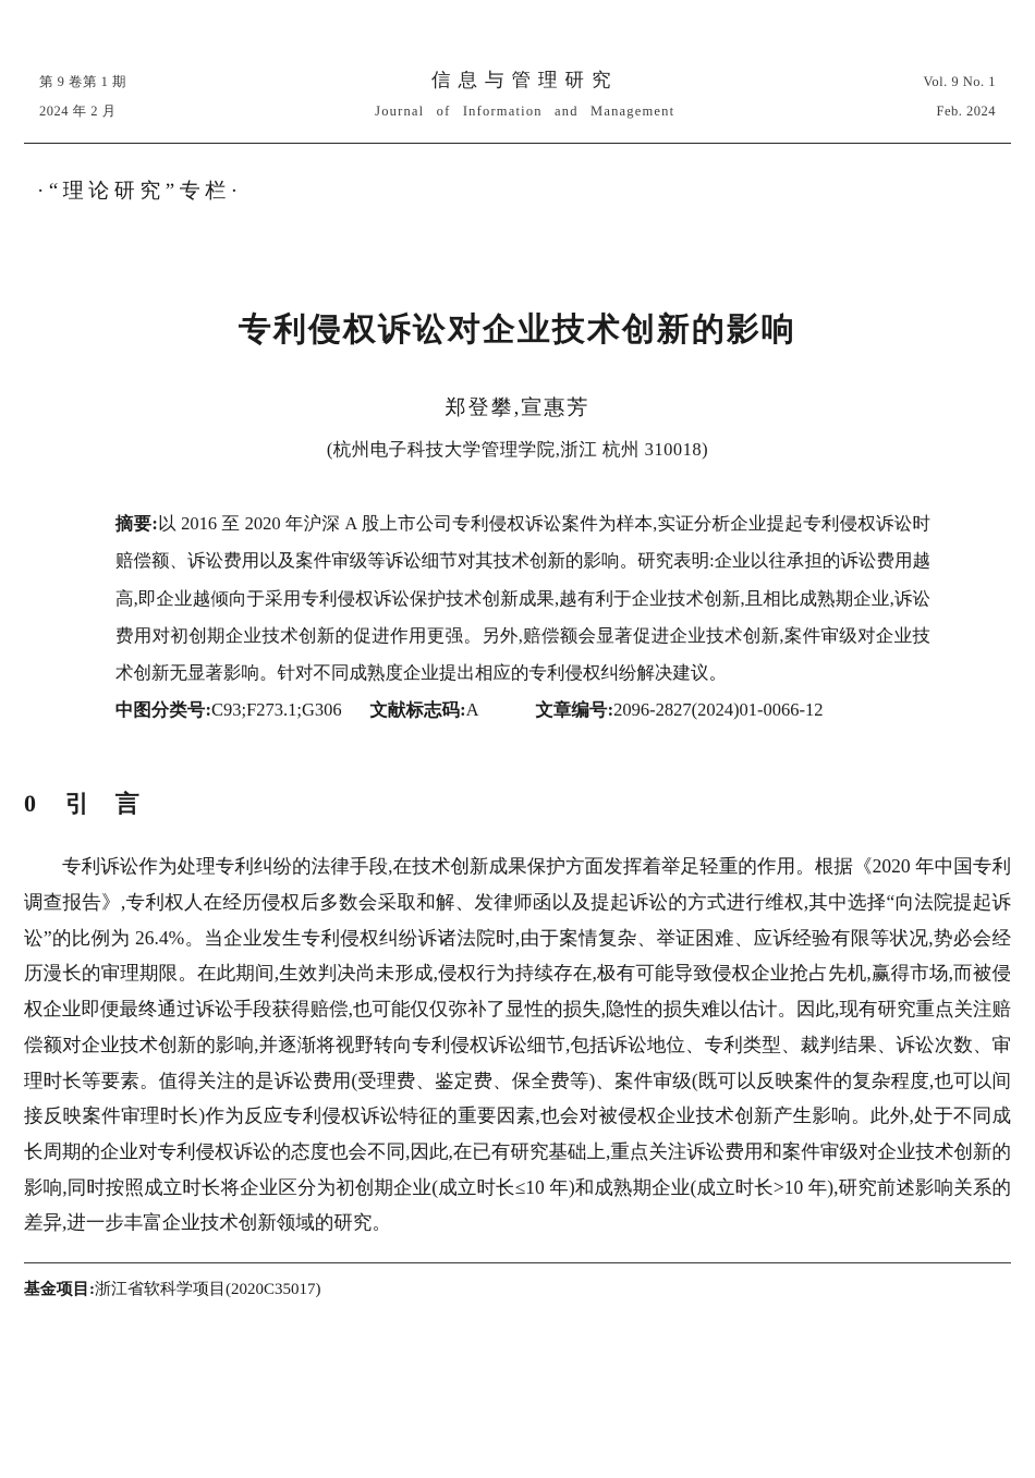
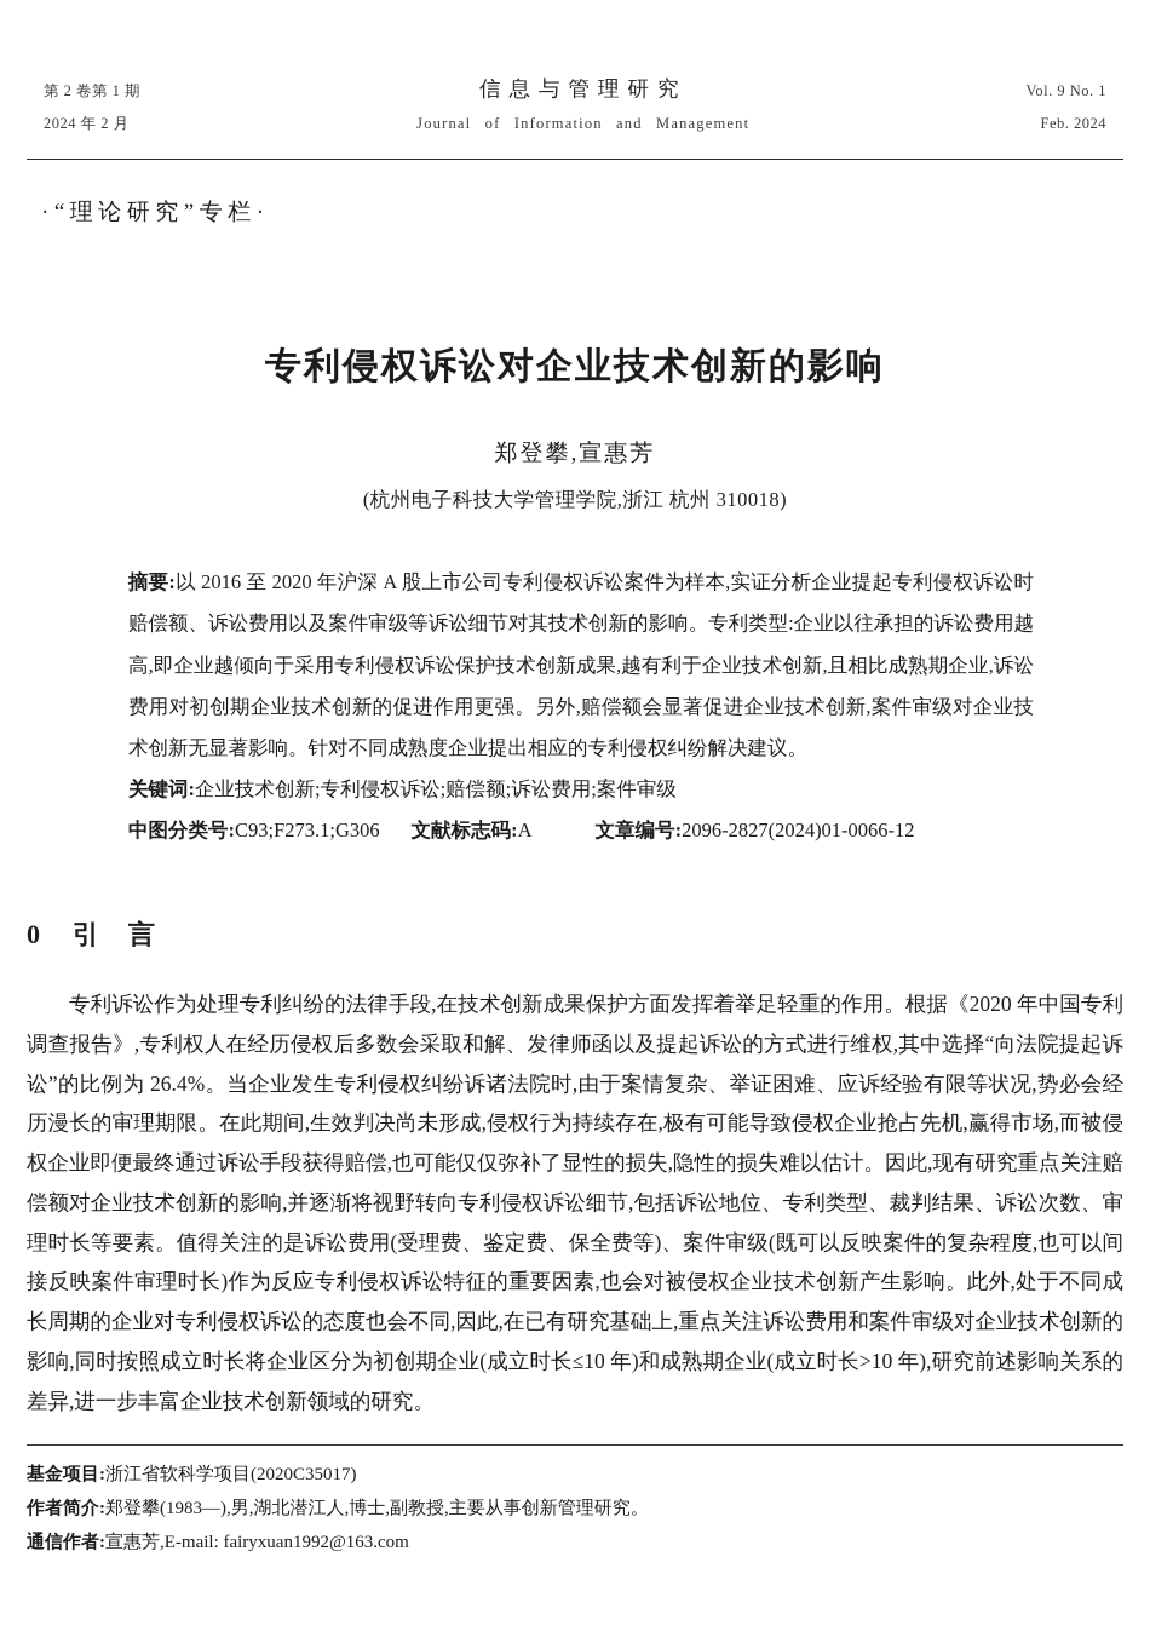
- 第 9 卷第 1 期
+ 第 2 卷第 1 期
  2024 年 2 月
  信息与管理研究
  Journal of Information and Management
  Vol. 9 No. 1
  Feb. 2024
  ·“理论研究”专栏·
  专利侵权诉讼对企业技术创新的影响
  郑登攀,宣惠芳
  (杭州电子科技大学管理学院,浙江 杭州 310018)
- 摘要:以 2016 至 2020 年沪深 A 股上市公司专利侵权诉讼案件为样本,实证分析企业提起专利侵权诉讼时赔偿额、诉讼费用以及案件审级等诉讼细节对其技术创新的影响。研究表明:企业以往承担的诉讼费用越高,即企业越倾向于采用专利侵权诉讼保护技术创新成果,越有利于企业技术创新,且相比成熟期企业,诉讼费用对初创期企业技术创新的促进作用更强。另外,赔偿额会显著促进企业技术创新,案件审级对企业技术创新无显著影响。针对不同成熟度企业提出相应的专利侵权纠纷解决建议。
+ 摘要:以 2016 至 2020 年沪深 A 股上市公司专利侵权诉讼案件为样本,实证分析企业提起专利侵权诉讼时赔偿额、诉讼费用以及案件审级等诉讼细节对其技术创新的影响。专利类型:企业以往承担的诉讼费用越高,即企业越倾向于采用专利侵权诉讼保护技术创新成果,越有利于企业技术创新,且相比成熟期企业,诉讼费用对初创期企业技术创新的促进作用更强。另外,赔偿额会显著促进企业技术创新,案件审级对企业技术创新无显著影响。针对不同成熟度企业提出相应的专利侵权纠纷解决建议。
+ 关键词:企业技术创新;专利侵权诉讼;赔偿额;诉讼费用;案件审级
  中图分类号:C93;F273.1;G306 文献标志码:A 文章编号:2096-2827(2024)01-0066-12
  0 引 言
  专利诉讼作为处理专利纠纷的法律手段,在技术创新成果保护方面发挥着举足轻重的作用。根据《2020 年中国专利调查报告》,专利权人在经历侵权后多数会采取和解、发律师函以及提起诉讼的方式进行维权,其中选择“向法院提起诉讼”的比例为 26.4%。当企业发生专利侵权纠纷诉诸法院时,由于案情复杂、举证困难、应诉经验有限等状况,势必会经历漫长的审理期限。在此期间,生效判决尚未形成,侵权行为持续存在,极有可能导致侵权企业抢占先机,赢得市场,而被侵权企业即便最终通过诉讼手段获得赔偿,也可能仅仅弥补了显性的损失,隐性的损失难以估计。因此,现有研究重点关注赔偿额对企业技术创新的影响,并逐渐将视野转向专利侵权诉讼细节,包括诉讼地位、专利类型、裁判结果、诉讼次数、审理时长等要素。值得关注的是诉讼费用(受理费、鉴定费、保全费等)、案件审级(既可以反映案件的复杂程度,也可以间接反映案件审理时长)作为反应专利侵权诉讼特征的重要因素,也会对被侵权企业技术创新产生影响。此外,处于不同成长周期的企业对专利侵权诉讼的态度也会不同,因此,在已有研究基础上,重点关注诉讼费用和案件审级对企业技术创新的影响,同时按照成立时长将企业区分为初创期企业(成立时长≤10 年)和成熟期企业(成立时长>10 年),研究前述影响关系的差异,进一步丰富企业技术创新领域的研究。
  基金项目:浙江省软科学项目(2020C35017)
+ 作者简介:郑登攀(1983—),男,湖北潜江人,博士,副教授,主要从事创新管理研究。
+ 通信作者:宣惠芳,E-mail: fairyxuan1992@163.com
